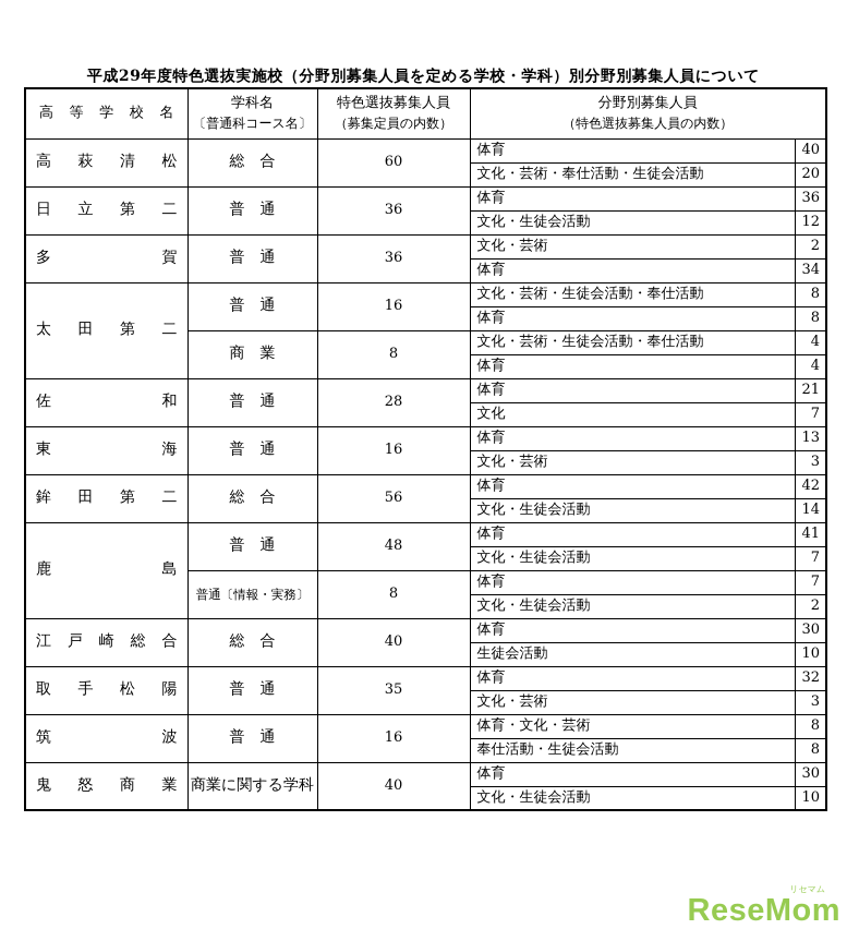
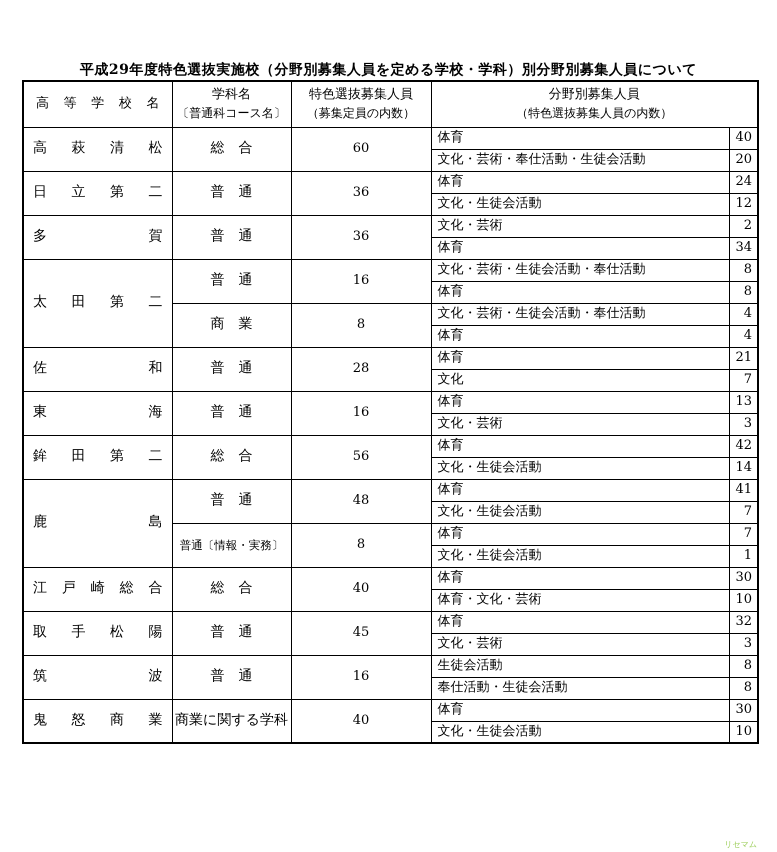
  平成29年度特色選抜実施校（分野別募集人員を定める学校・学科）別分野別募集人員について
  高 等 学 校 名	学科名 〔普通科コース名〕	特色選抜募集人員 （募集定員の内数）	分野別募集人員 （特色選抜募集人員の内数）
  高 萩 清 松	総 合	60	体育	40
  文化・芸術・奉仕活動・生徒会活動	20
- 日 立 第 二	普 通	36	体育	36
+ 日 立 第 二	普 通	36	体育	24
  文化・生徒会活動	12
  多 賀	普 通	36	文化・芸術	2
  体育	34
  太 田 第 二	普 通	16	文化・芸術・生徒会活動・奉仕活動	8
  体育	8
  商 業	8	文化・芸術・生徒会活動・奉仕活動	4
  体育	4
  佐 和	普 通	28	体育	21
  文化	7
  東 海	普 通	16	体育	13
  文化・芸術	3
  鉾 田 第 二	総 合	56	体育	42
  文化・生徒会活動	14
  鹿 島	普 通	48	体育	41
  文化・生徒会活動	7
  普通〔情報・実務〕	8	体育	7
- 文化・生徒会活動	2
+ 文化・生徒会活動	1
  江 戸 崎 総 合	総 合	40	体育	30
- 生徒会活動	10
+ 体育・文化・芸術	10
- 取 手 松 陽	普 通	35	体育	32
+ 取 手 松 陽	普 通	45	体育	32
  文化・芸術	3
- 筑 波	普 通	16	体育・文化・芸術	8
+ 筑 波	普 通	16	生徒会活動	8
  奉仕活動・生徒会活動	8
  鬼 怒 商 業	商業に関する学科	40	体育	30
  文化・生徒会活動	10
  リセマム
- ReseMom
